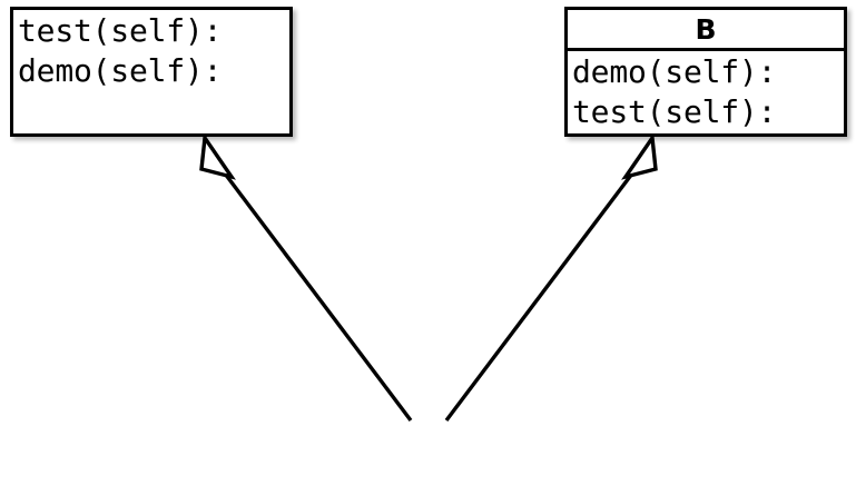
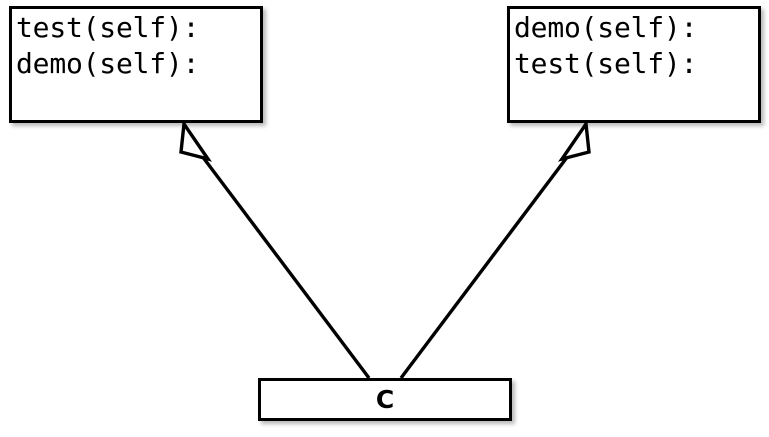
  test(self):
  demo(self):
- B
  demo(self):
  test(self):
+ C
